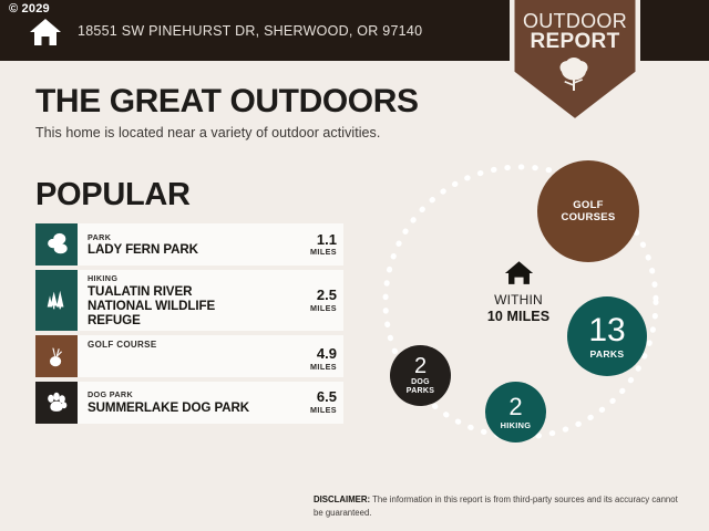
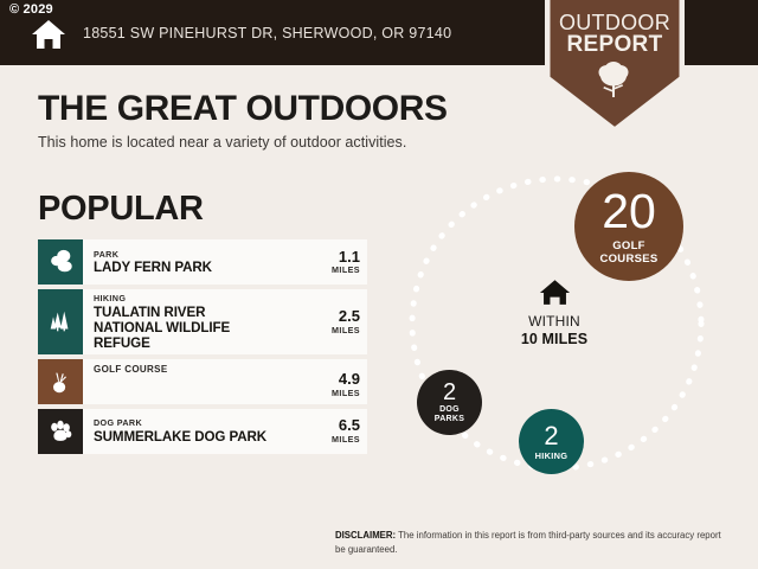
  © 2029
  18551 SW PINEHURST DR, SHERWOOD, OR 97140
  OUTDOOR
  REPORT
  THE GREAT OUTDOORS
  This home is located near a variety of outdoor activities.
  POPULAR
  PARK
  LADY FERN PARK
  1.1
  MILES
  HIKING
  TUALATIN RIVER NATIONAL WILDLIFE REFUGE
  2.5
  MILES
  GOLF COURSE
  4.9
  MILES
  DOG PARK
  SUMMERLAKE DOG PARK
  6.5
  MILES
+ 20
  GOLF
  COURSES
- 13
- PARKS
  2
  HIKING
  2
  WITHIN
  10 MILES
- DISCLAIMER: The information in this report is from third-party sources and its accuracy cannot be guaranteed.
+ DISCLAIMER: The information in this report is from third-party sources and its accuracy report be guaranteed.
